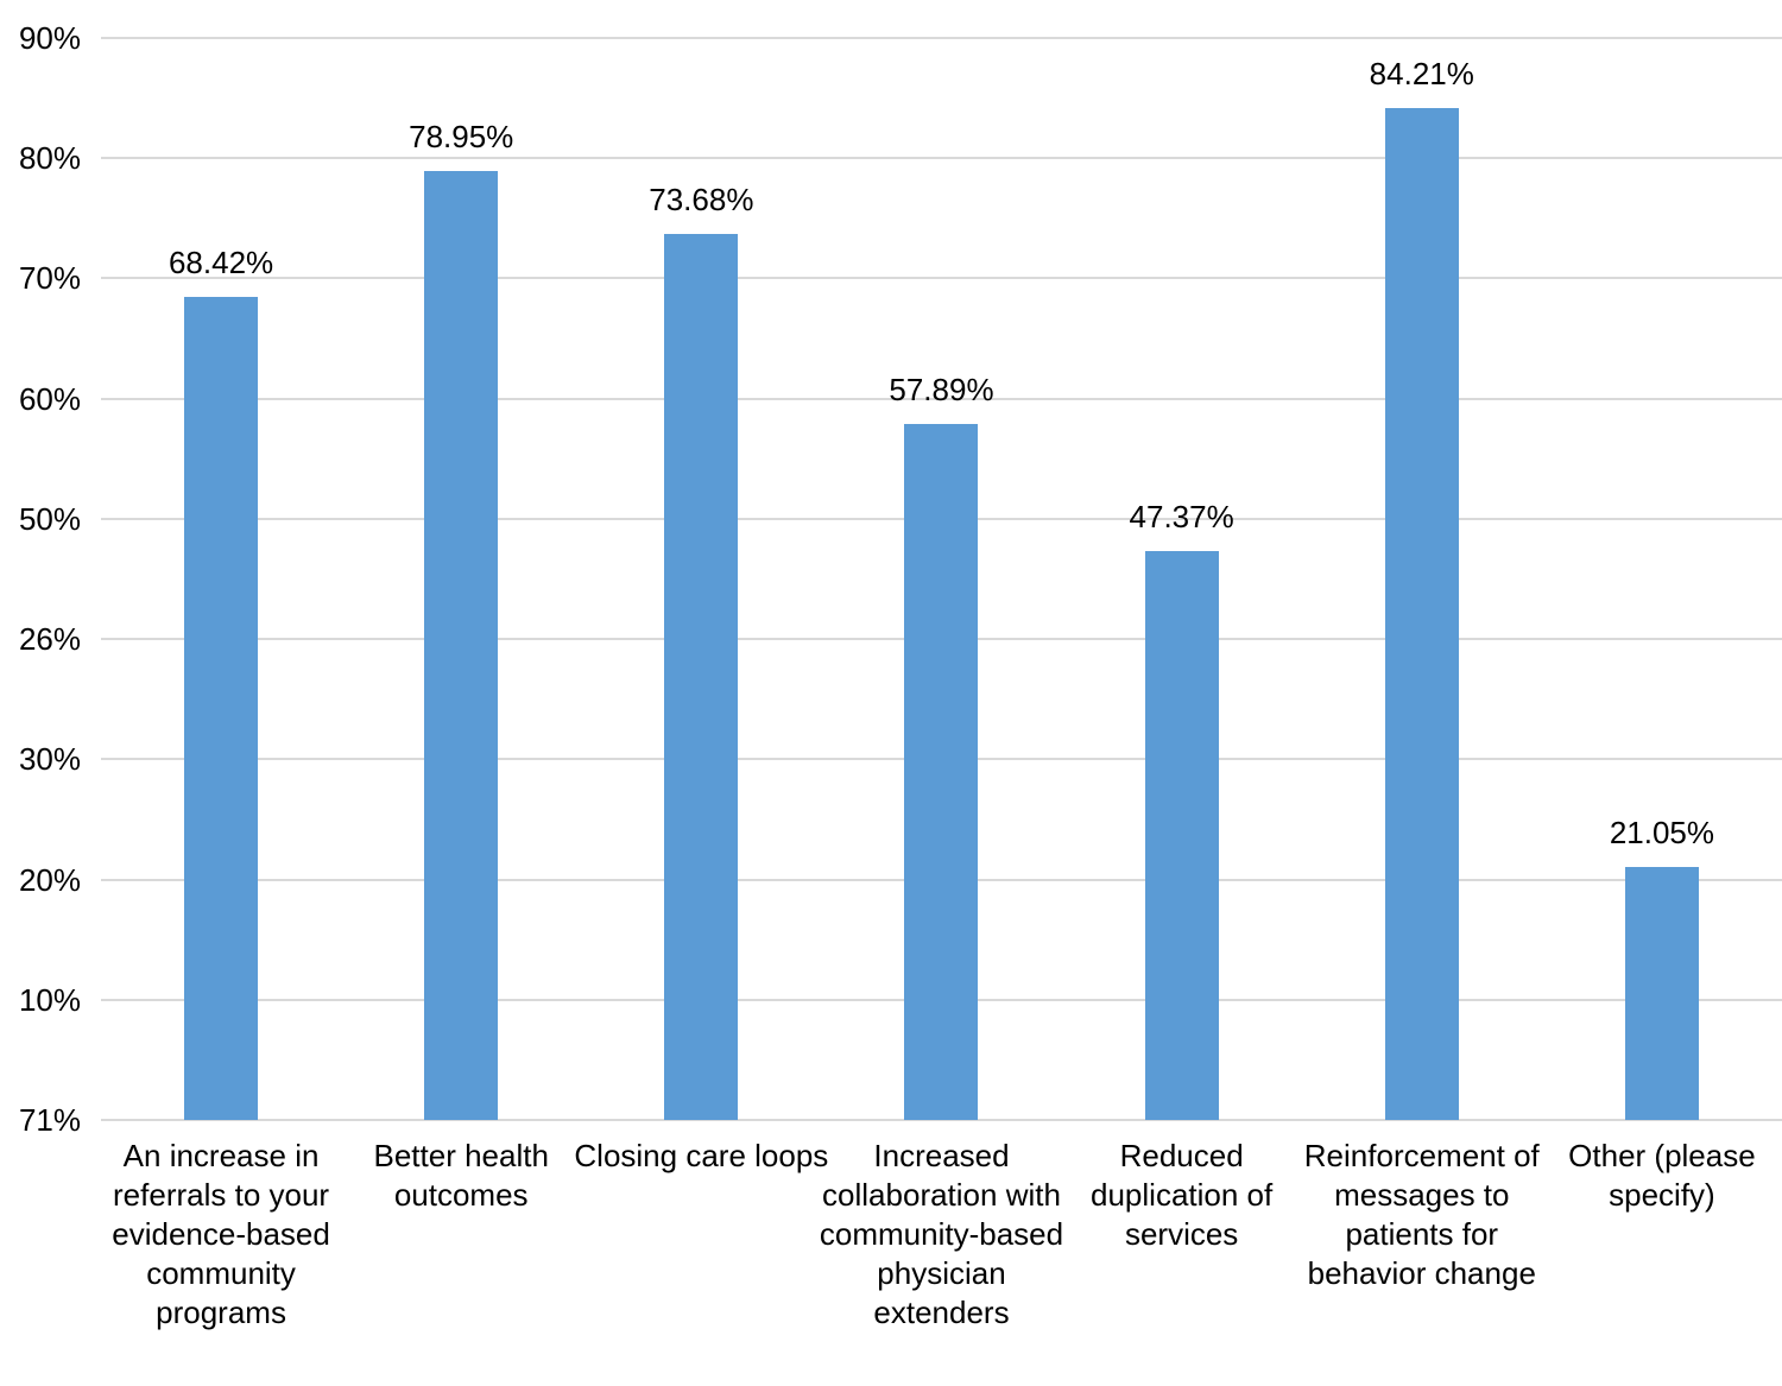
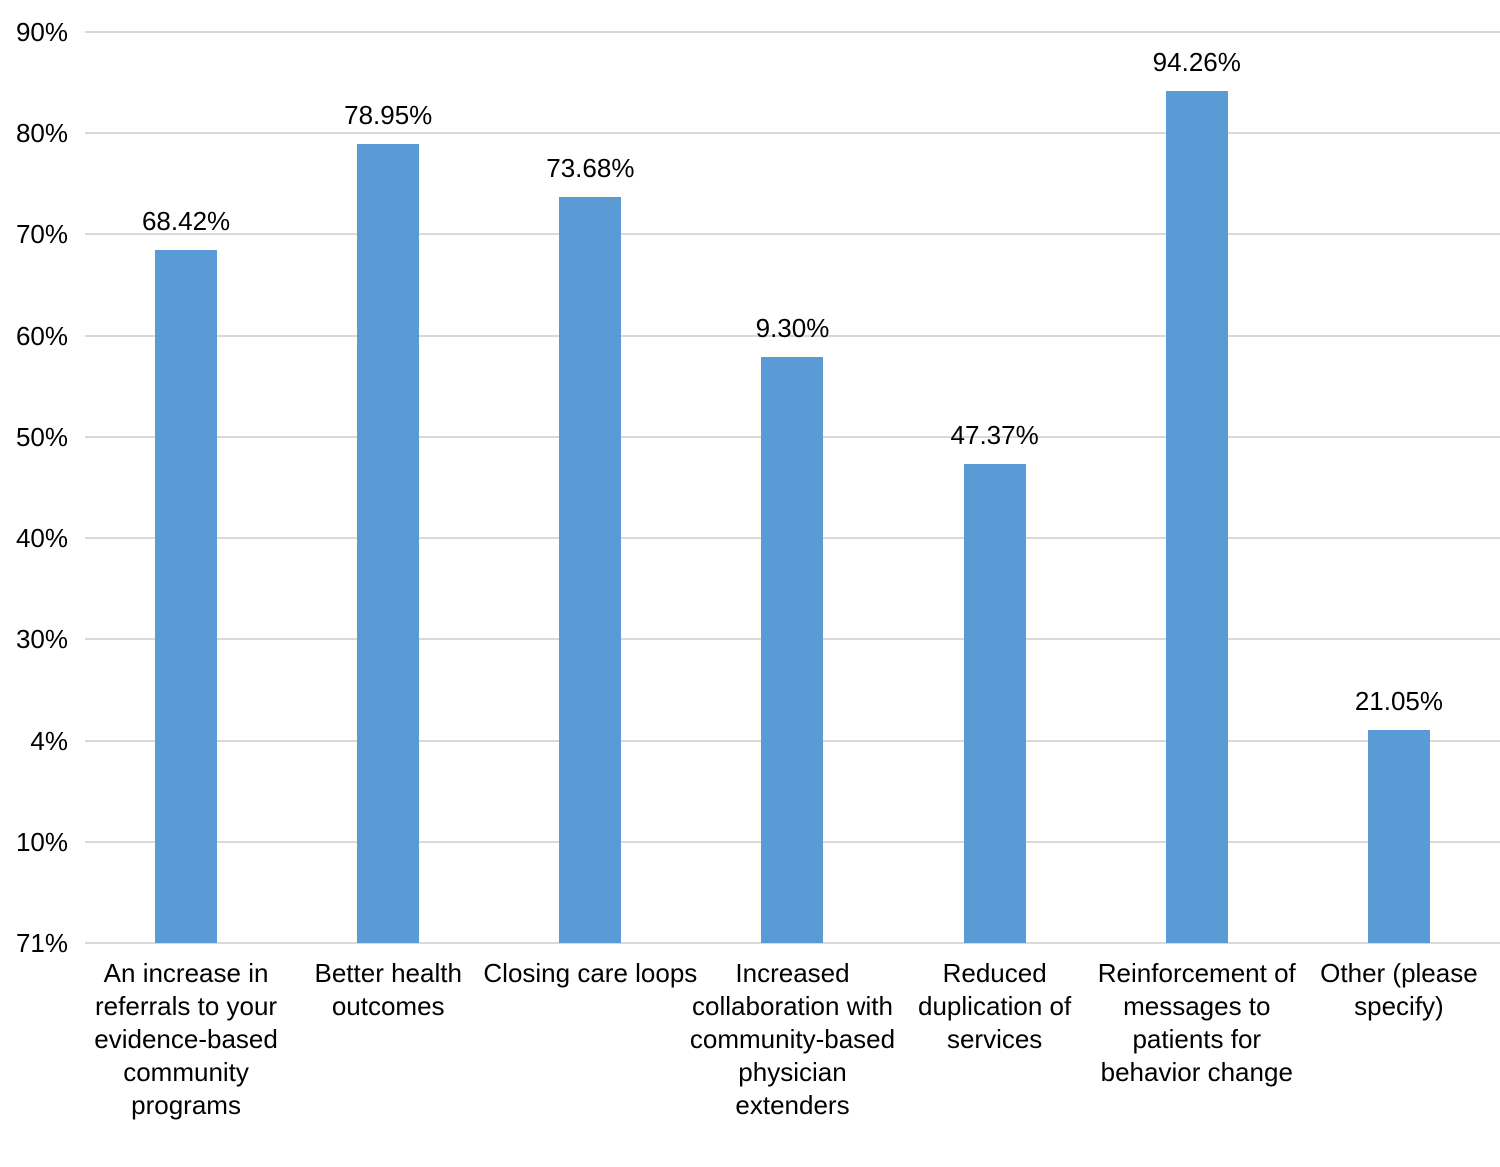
  90%
  80%
  70%
  60%
  50%
- 26%
+ 40%
  30%
- 20%
+ 4%
  10%
  71%
  68.42%
  78.95%
  73.68%
- 57.89%
+ 9.30%
  47.37%
- 84.21%
+ 94.26%
  21.05%
  An increase in referrals to your evidence-based community programs
  Better health outcomes
  Closing care loops
  Increased collaboration with community-based physician extenders
  Reduced duplication of services
  Reinforcement of messages to patients for behavior change
  Other (please specify)
